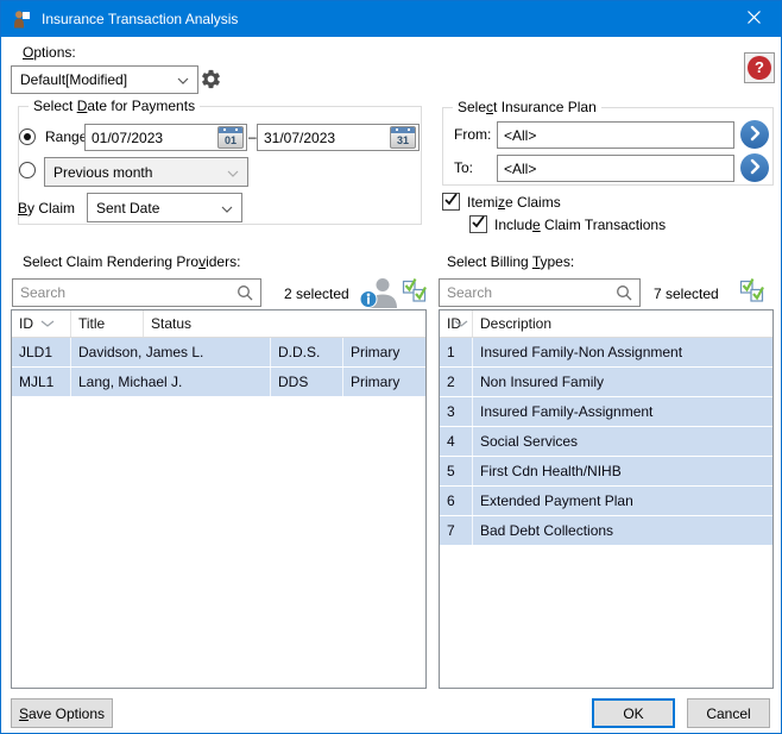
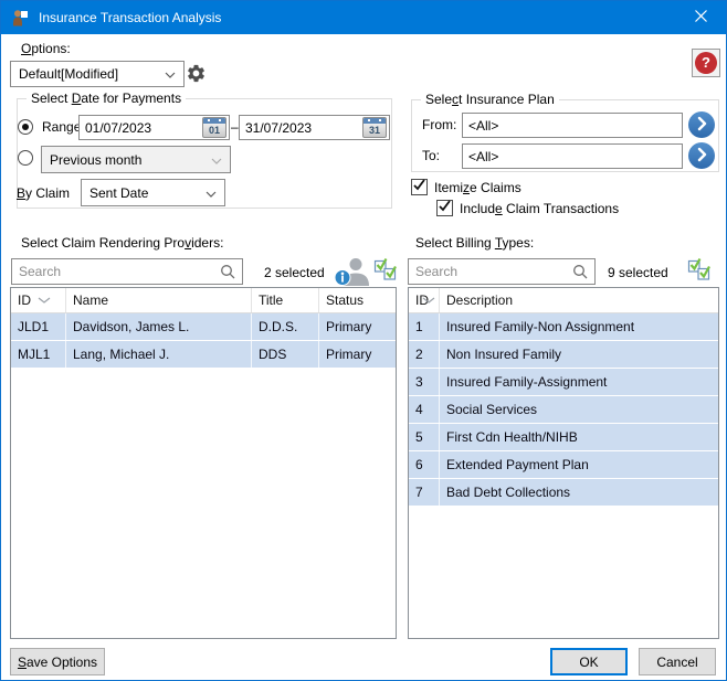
  Insurance Transaction Analysis
  Options:
  Default[Modified]
  ?
  Select Date for Payments
  Rang
  01/07/2023
  01
  –
  31/07/2023
  31
  Previous month
  By Claim
  Sent Date
  Select Insurance Plan
  From:
  <All>
  To:
  <All>
  Itemize Claims
  Include Claim Transactions
  Select Claim Rendering Providers:
  Search
  2 selected
  ID
+ Name
  Title
  Status
  JLD1
  Davidson, James L.
  D.D.S.
  Primary
  MJL1
  Lang, Michael J.
  DDS
  Primary
  Select Billing Types:
  Search
- 7 selected
+ 9 selected
  ID
  Description
  1
  Insured Family-Non Assignment
  2
  Non Insured Family
  3
  Insured Family-Assignment
  4
  Social Services
  5
  First Cdn Health/NIHB
  6
  Extended Payment Plan
  7
  Bad Debt Collections
  Save Options
  OK
  Cancel
